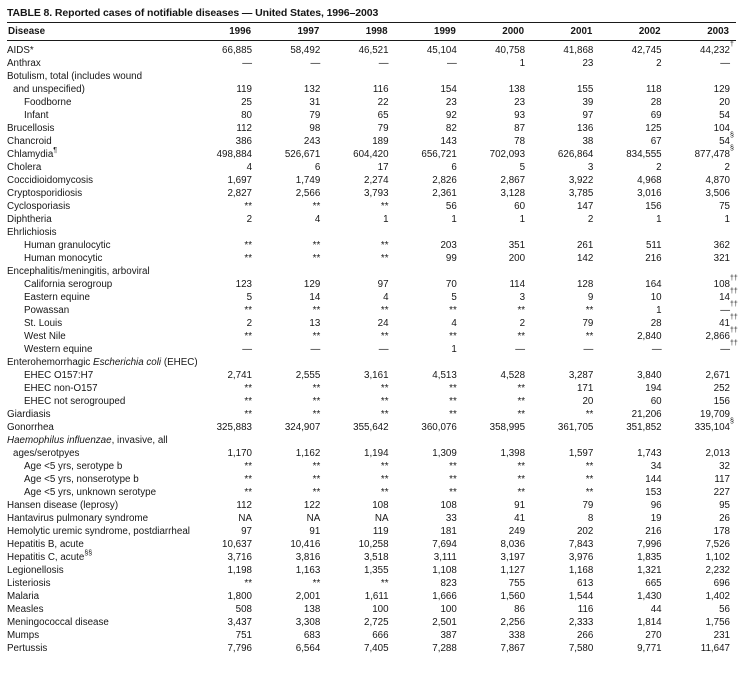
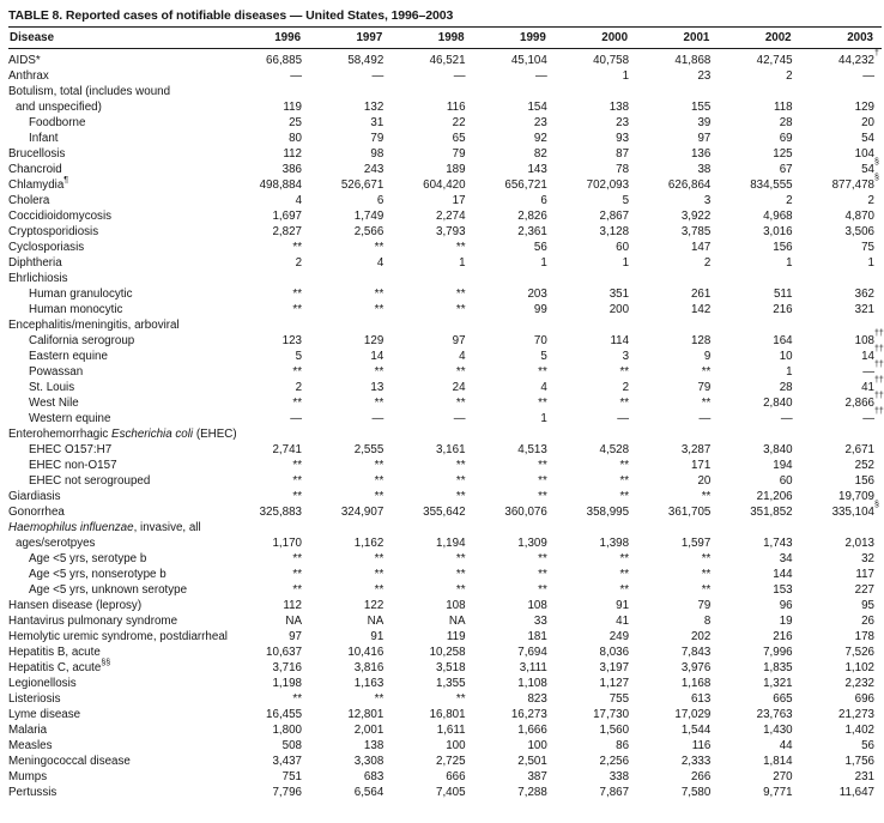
  TABLE 8. Reported cases of notifiable diseases — United States, 1996–2003
  Disease	1996	1997	1998	1999	2000	2001	2002	2003
  AIDS*	66,885	58,492	46,521	45,104	40,758	41,868	42,745	44,232
  Anthrax	—	—	—	—	1	23	2	—
  Botulism, total (includes wound
  and unspecified)	119	132	116	154	138	155	118	129
  Foodborne	25	31	22	23	23	39	28	20
  Infant	80	79	65	92	93	97	69	54
  Brucellosis	112	98	79	82	87	136	125	104
  Chancroid	386	243	189	143	78	38	67	54
  Chlamydia	498,884	526,671	604,420	656,721	702,093	626,864	834,555	877,478
  Cholera	4	6	17	6	5	3	2	2
  Coccidioidomycosis	1,697	1,749	2,274	2,826	2,867	3,922	4,968	4,870
  Cryptosporidiosis	2,827	2,566	3,793	2,361	3,128	3,785	3,016	3,506
  Cyclosporiasis	**	**	**	56	60	147	156	75
  Diphtheria	2	4	1	1	1	2	1	1
  Ehrlichiosis
  Human granulocytic	**	**	**	203	351	261	511	362
  Human monocytic	**	**	**	99	200	142	216	321
  Encephalitis/meningitis, arboviral
  California serogroup	123	129	97	70	114	128	164	108
  Eastern equine	5	14	4	5	3	9	10	14
  Powassan	**	**	**	**	**	**	1	—
  St. Louis	2	13	24	4	2	79	28	41
  West Nile	**	**	**	**	**	**	2,840	2,866
  Western equine	—	—	—	1	—	—	—	—
  Enterohemorrhagic Escherichia coli (EHEC)
  EHEC O157:H7	2,741	2,555	3,161	4,513	4,528	3,287	3,840	2,671
  EHEC non-O157	**	**	**	**	**	171	194	252
  EHEC not serogrouped	**	**	**	**	**	20	60	156
  Giardiasis	**	**	**	**	**	**	21,206	19,709
  Gonorrhea	325,883	324,907	355,642	360,076	358,995	361,705	351,852	335,104
  Haemophilus influenzae, invasive, all
  ages/serotpyes	1,170	1,162	1,194	1,309	1,398	1,597	1,743	2,013
  Age <5 yrs, serotype b	**	**	**	**	**	**	34	32
  Age <5 yrs, nonserotype b	**	**	**	**	**	**	144	117
  Age <5 yrs, unknown serotype	**	**	**	**	**	**	153	227
  Hansen disease (leprosy)	112	122	108	108	91	79	96	95
  Hantavirus pulmonary syndrome	NA	NA	NA	33	41	8	19	26
  Hemolytic uremic syndrome, postdiarrheal	97	91	119	181	249	202	216	178
  Hepatitis B, acute	10,637	10,416	10,258	7,694	8,036	7,843	7,996	7,526
  Hepatitis C, acute	3,716	3,816	3,518	3,111	3,197	3,976	1,835	1,102
  Legionellosis	1,198	1,163	1,355	1,108	1,127	1,168	1,321	2,232
  Listeriosis	**	**	**	823	755	613	665	696
+ Lyme disease	16,455	12,801	16,801	16,273	17,730	17,029	23,763	21,273
  Malaria	1,800	2,001	1,611	1,666	1,560	1,544	1,430	1,402
  Measles	508	138	100	100	86	116	44	56
  Meningococcal disease	3,437	3,308	2,725	2,501	2,256	2,333	1,814	1,756
  Mumps	751	683	666	387	338	266	270	231
  Pertussis	7,796	6,564	7,405	7,288	7,867	7,580	9,771	11,647
